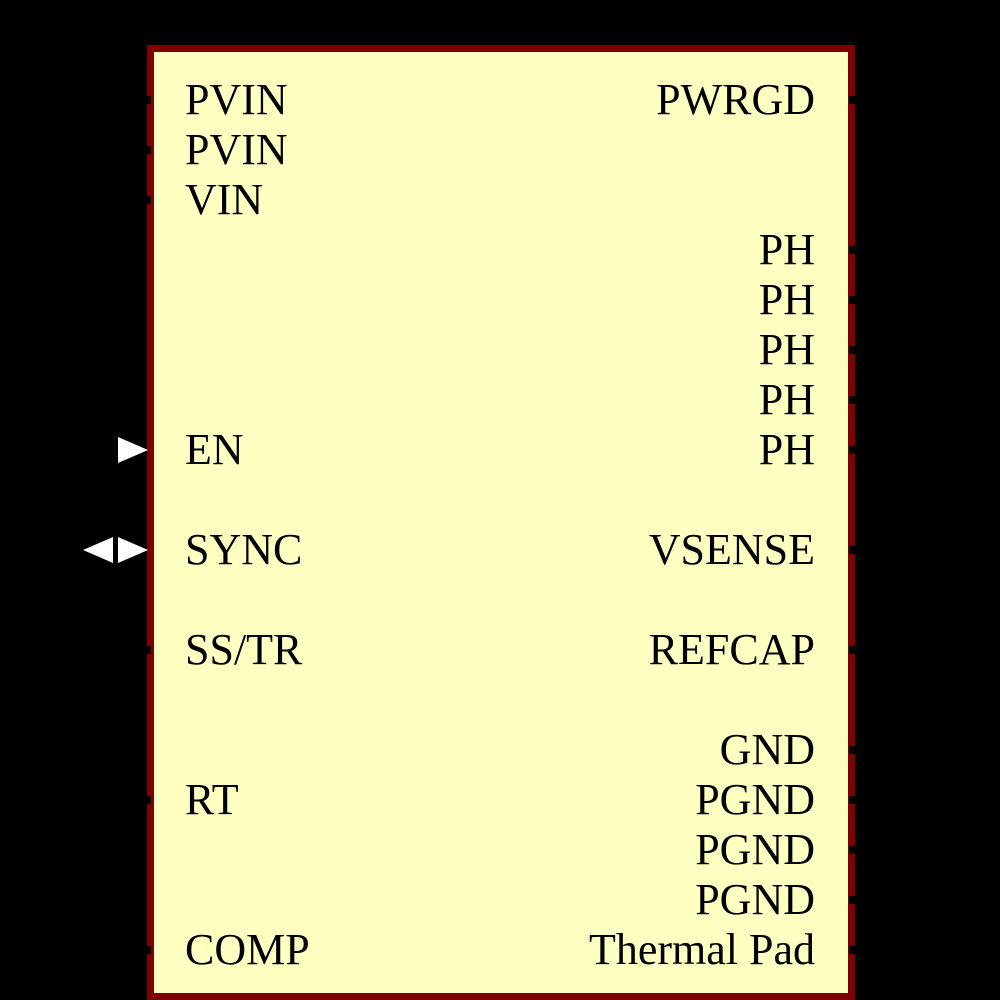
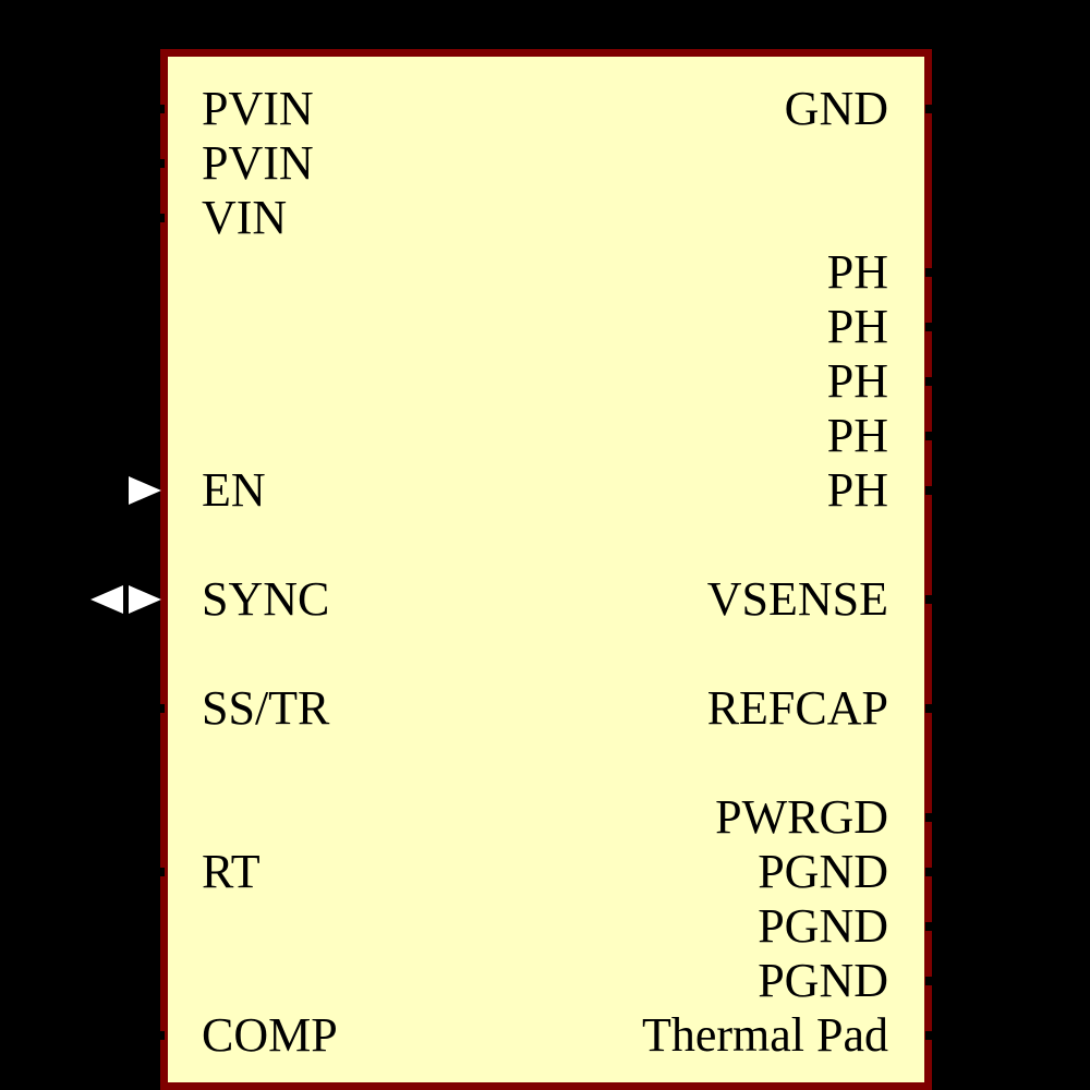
  PVIN
  PVIN
  VIN
  EN
  SYNC
  SS/TR
  RT
  COMP
- PWRGD
+ GND
  PH
  PH
  PH
  PH
  PH
  VSENSE
  REFCAP
- GND
+ PWRGD
  PGND
  PGND
  PGND
  Thermal Pad
